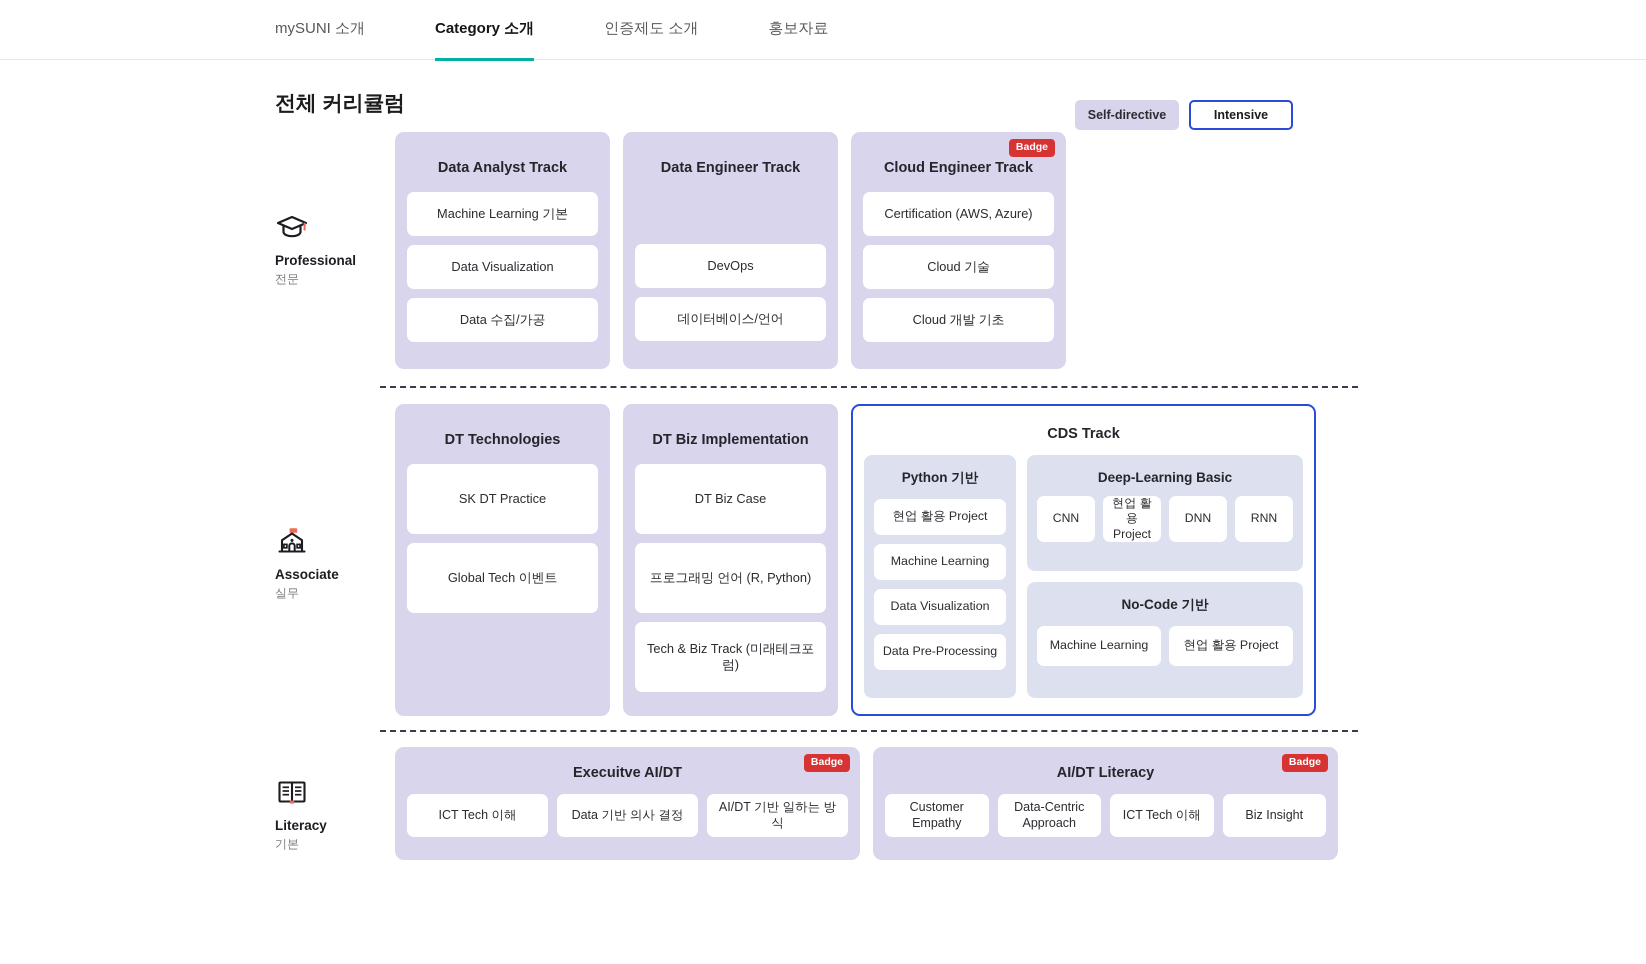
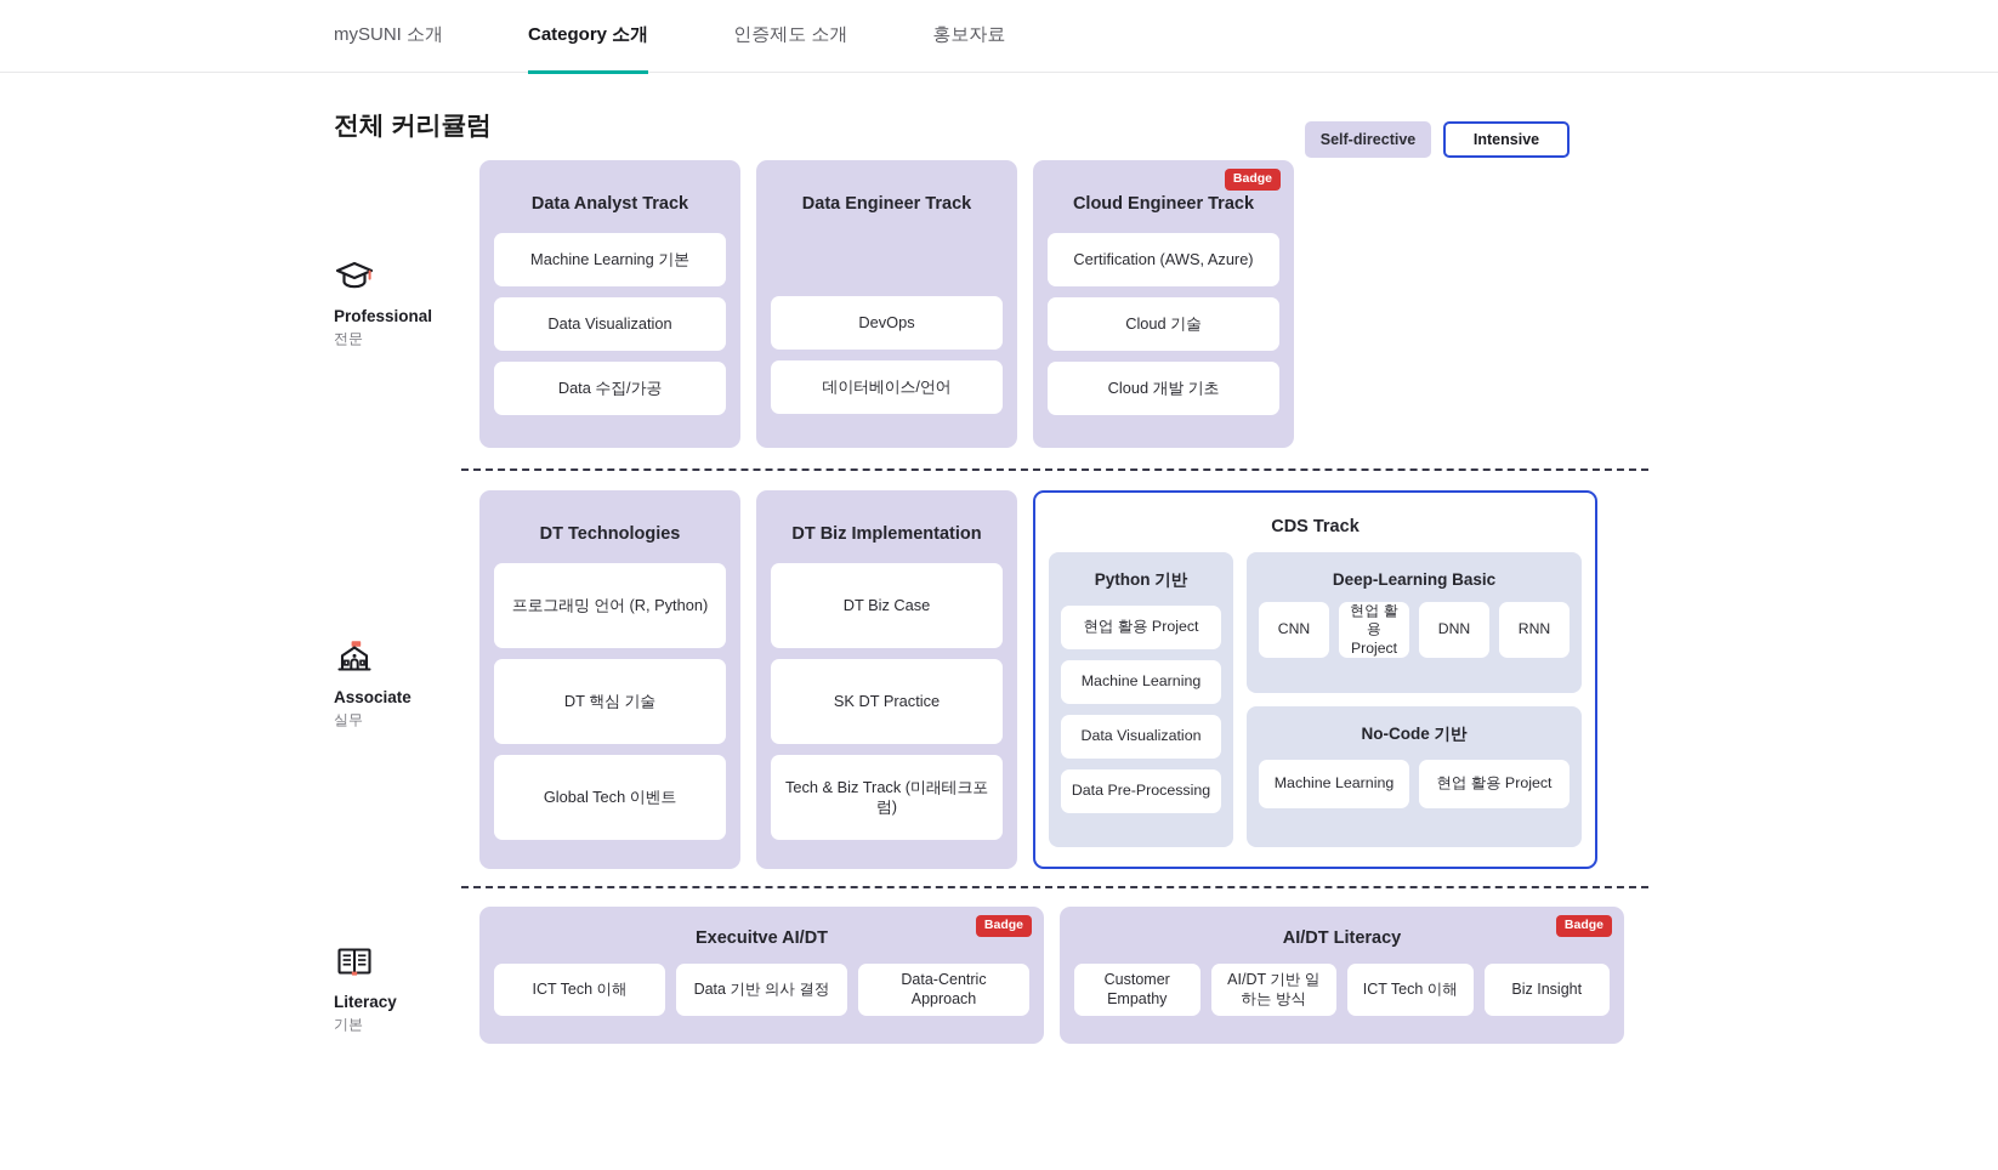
  mySUNI 소개
  Category 소개
  인증제도 소개
  홍보자료
  전체 커리큘럼
  Self-directive
  Intensive
  Professional
  전문
  Data Analyst Track
  Machine Learning 기본
  Data Visualization
  Data 수집/가공
  Data Engineer Track
  DevOps
  데이터베이스/언어
  Badge
  Cloud Engineer Track
  Certification (AWS, Azure)
  Cloud 기술
  Cloud 개발 기초
  Associate
  실무
  DT Technologies
- SK DT Practice
+ 프로그래밍 언어 (R, Python)
+ DT 핵심 기술
  Global Tech 이벤트
  DT Biz Implementation
  DT Biz Case
- 프로그래밍 언어 (R, Python)
+ SK DT Practice
  Tech & Biz Track (미래테크포럼)
  CDS Track
  Python 기반
  현업 활용 Project
  Machine Learning
  Data Visualization
  Data Pre-Processing
  Deep-Learning Basic
  CNN
  현업 활용 Project
  DNN
  RNN
  No-Code 기반
  Machine Learning
  현업 활용 Project
  Literacy
  기본
  Badge
  Execuitve AI/DT
  ICT Tech 이해
  Data 기반 의사 결정
- AI/DT 기반 일하는 방식
+ Data-Centric Approach
  Badge
  AI/DT Literacy
  Customer Empathy
- Data-Centric Approach
+ AI/DT 기반 일하는 방식
  ICT Tech 이해
  Biz Insight
